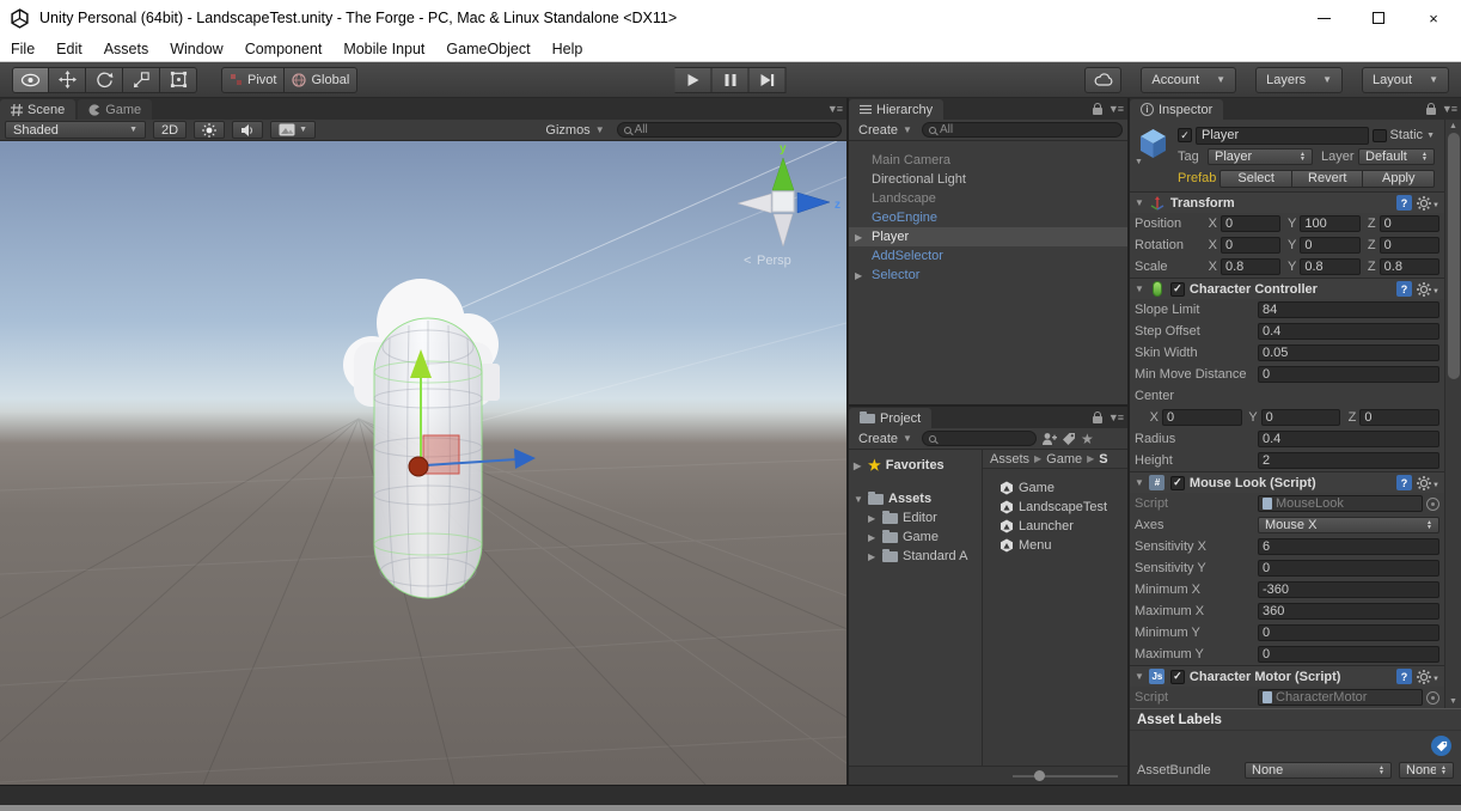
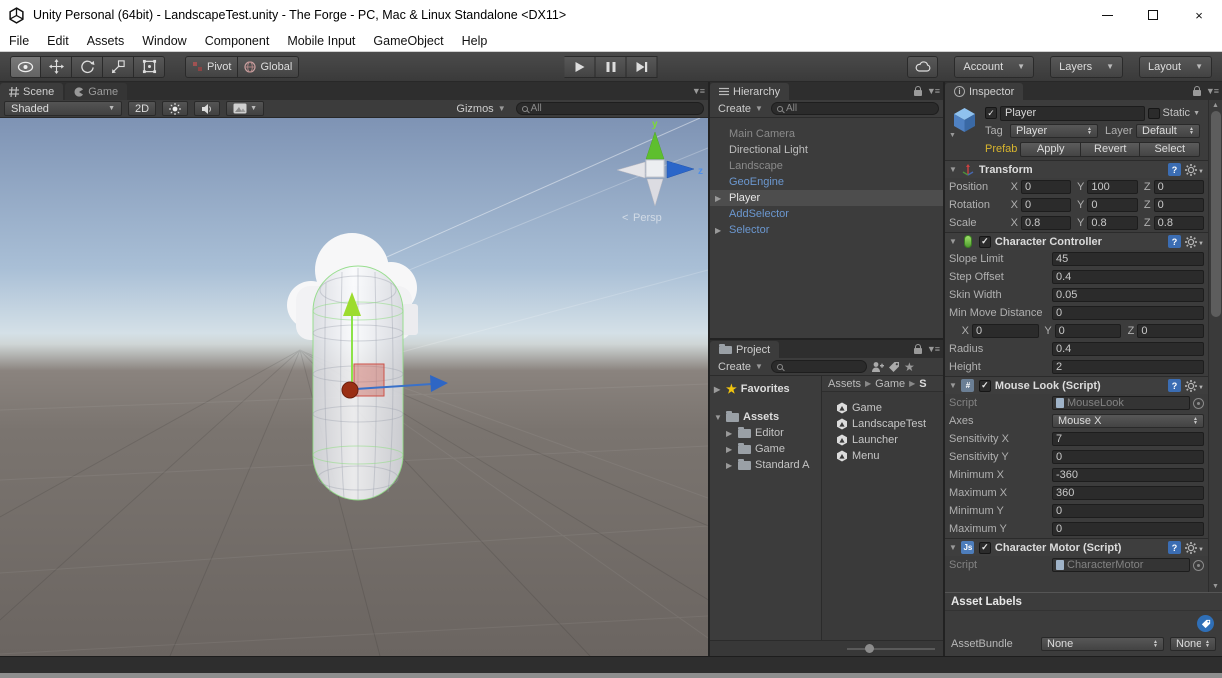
  Unity Personal (64bit) - LandscapeTest.unity - The Forge - PC, Mac & Linux Standalone <DX11>
  ×
  File
  Edit
  Assets
  Window
  Component
  Mobile Input
  GameObject
  Help
  Pivot
  Global
  Account
  ▼
  Layers
  ▼
  Layout
  ▼
  Scene
  Game
  ▼≡
  Shaded
  2D
  Gizmos
  ▼
  All
  y
  z
  <
  Persp
  Hierarchy
  ▼≡
  Create
  ▼
  All
  Main Camera
  Directional Light
  Landscape
  GeoEngine
  ▶
  Player
  AddSelector
  ▶
  Selector
  Project
  ▼≡
  Create
  ▼
  ★
  ▶
  ★
  Favorites
  ▼
  Assets
  ▶
  Editor
  ▶
  Game
  ▶
  Standard A
  Assets
  ▶
  Game
  ▶
  S
  Game
  LandscapeTest
  Launcher
  Menu
  i
  Inspector
  ▼≡
  ✓
  Player
  Static
  Tag
  Player
  Layer
  Default
  Prefab
- Select
+ Apply
  Revert
- Apply
+ Select
  ▼
  Transform
  ?
  Position
  X
  0
  Y
  100
  Z
  0
  Rotation
  X
  0
  Y
  0
  Z
  0
  Scale
  X
  0.8
  Y
  0.8
  Z
  0.8
  ▼
  ✓
  Character Controller
  ?
  Slope Limit
- 84
+ 45
  Step Offset
  0.4
  Skin Width
  0.05
  Min Move Distance
  0
- Center
  X
  0
  Y
  0
  Z
  0
  Radius
  0.4
  Height
  2
  ▼
  #
  ✓
  Mouse Look (Script)
  ?
  Script
  MouseLook
  Axes
  Mouse X
  Sensitivity X
- 6
+ 7
  Sensitivity Y
  0
  Minimum X
  -360
  Maximum X
  360
  Minimum Y
  0
  Maximum Y
  0
  ▼
  Js
  ✓
  Character Motor (Script)
  ?
  Script
  CharacterMotor
  Asset Labels
  AssetBundle
  None
  None
